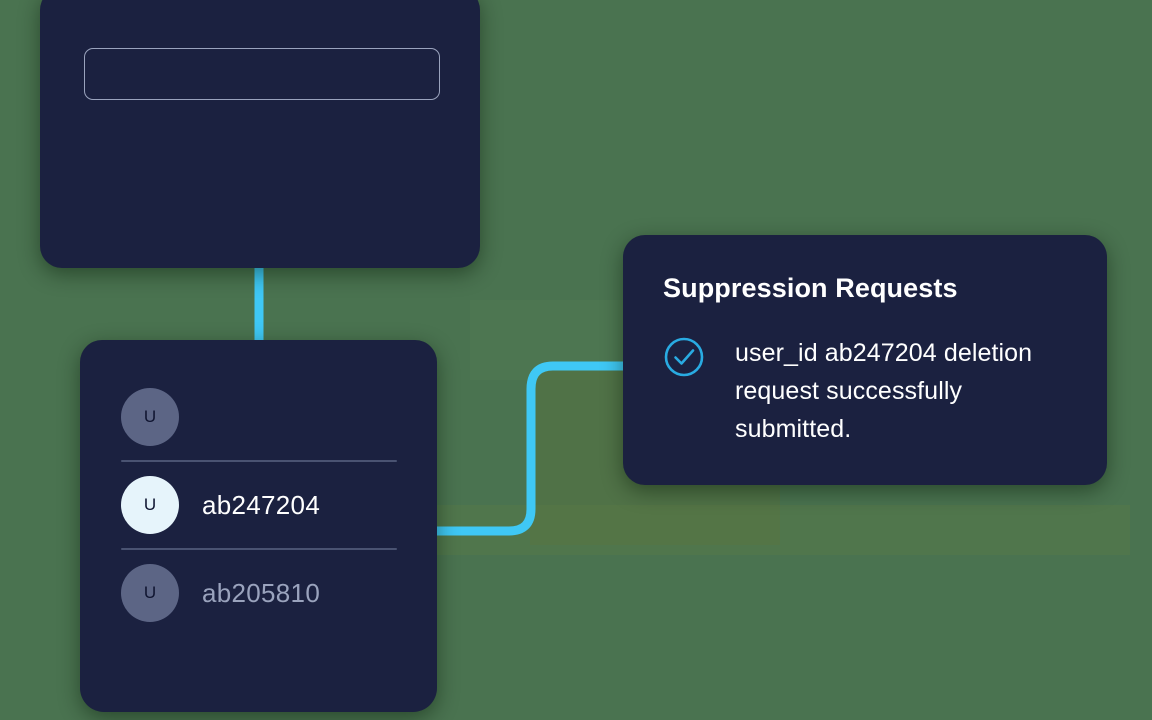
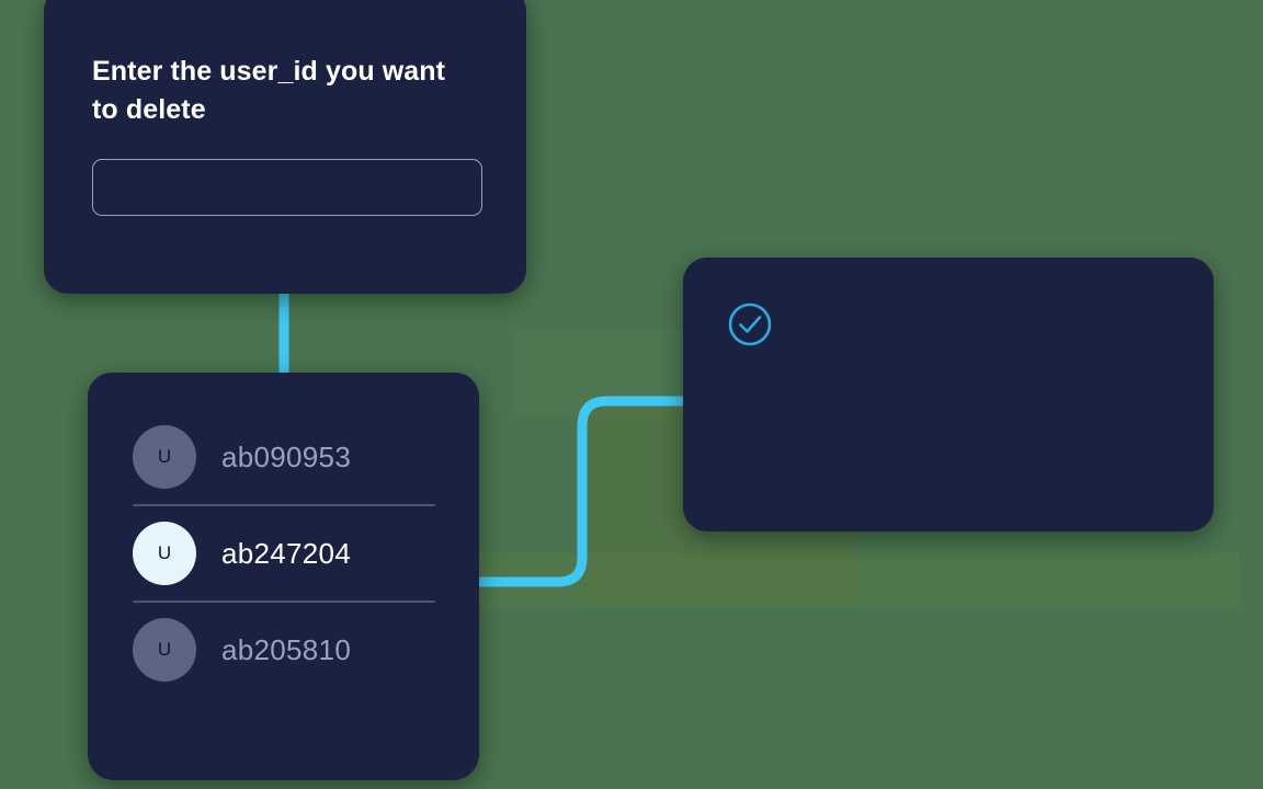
+ Enter the user_id you want to delete
  U
+ ab090953
  U
  ab247204
  U
  ab205810
- Suppression Requests
- user_id ab247204 deletion request successfully submitted.
